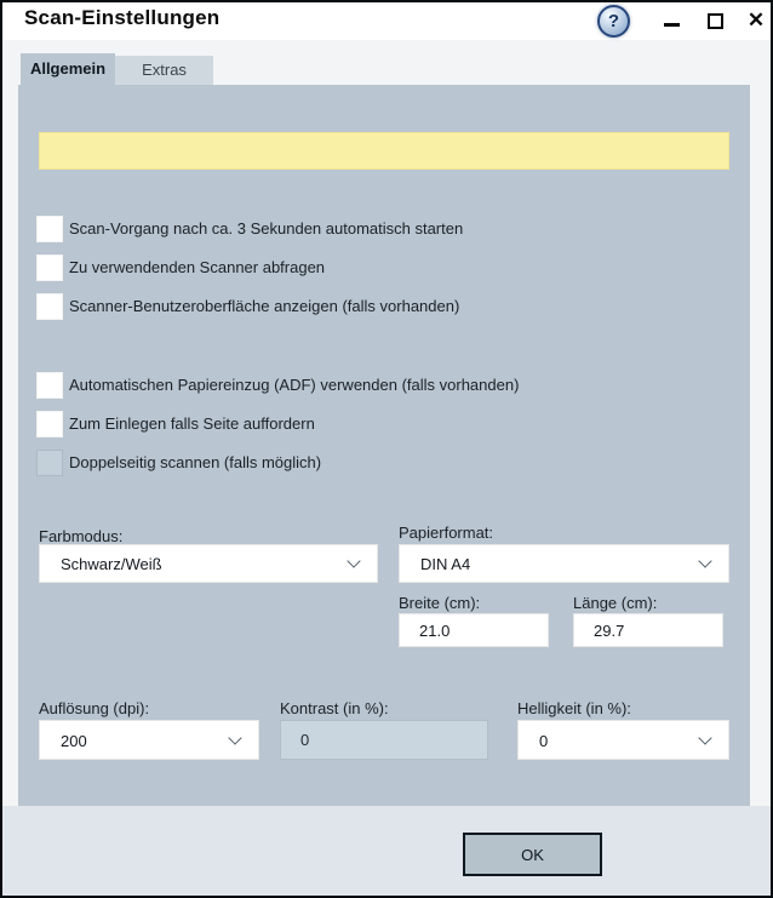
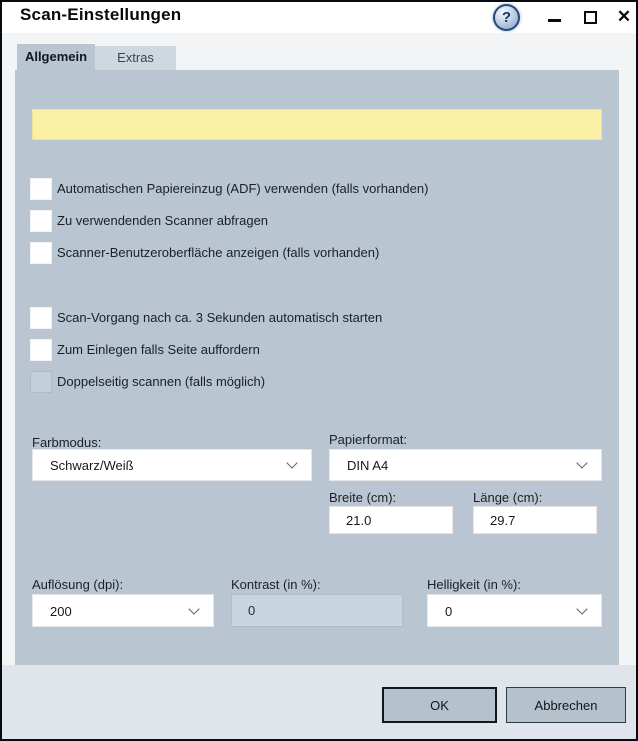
  Scan-Einstellungen
  ?
  ✕
  Allgemein
  Extras
- Scan-Vorgang nach ca. 3 Sekunden automatisch starten
+ Automatischen Papiereinzug (ADF) verwenden (falls vorhanden)
  Zu verwendenden Scanner abfragen
  Scanner-Benutzeroberfläche anzeigen (falls vorhanden)
- Automatischen Papiereinzug (ADF) verwenden (falls vorhanden)
+ Scan-Vorgang nach ca. 3 Sekunden automatisch starten
  Zum Einlegen falls Seite auffordern
  Doppelseitig scannen (falls möglich)
  Farbmodus:
  Schwarz/Weiß
  Papierformat:
  DIN A4
  Breite (cm):
  21.0
  Länge (cm):
  29.7
  Auflösung (dpi):
  200
  Kontrast (in %):
  0
  Helligkeit (in %):
  0
  OK
+ Abbrechen
